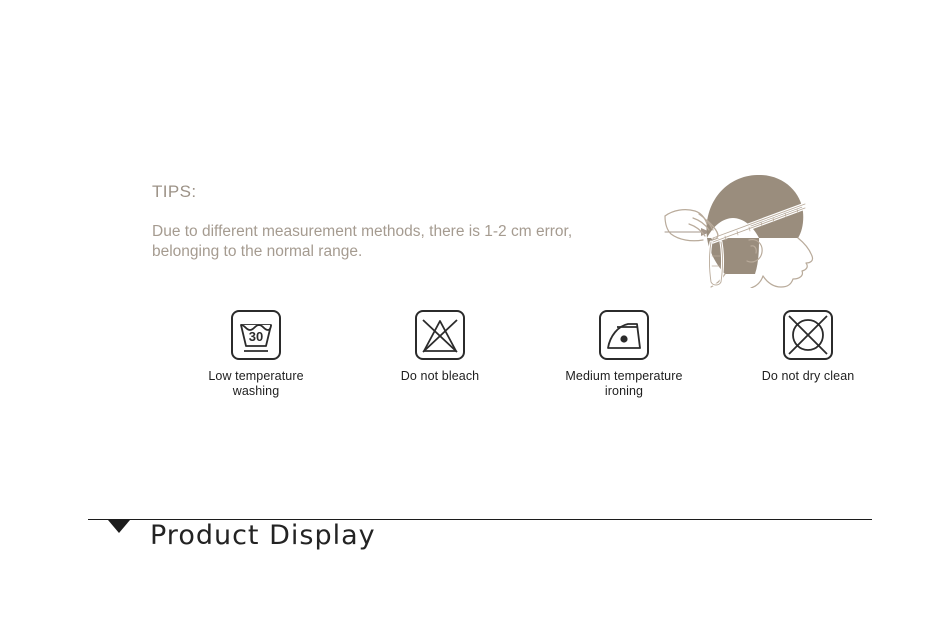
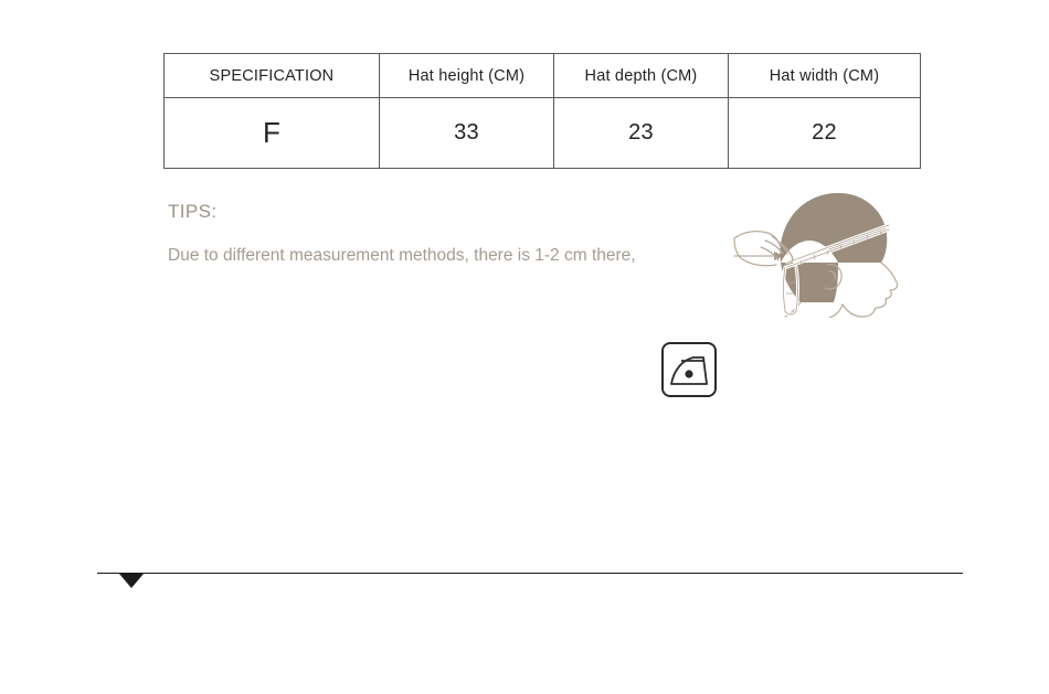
+ SPECIFICATION	Hat height (CM)	Hat depth (CM)	Hat width (CM)
+ F	33	23	22
  TIPS:
- Due to different measurement methods, there is 1-2 cm error,
+ Due to different measurement methods, there is 1-2 cm there,
- belonging to the normal range.
- 30
- Low temperature
- washing
- Do not bleach
- Medium temperature
- ironing
- Do not dry clean
- Product Display
